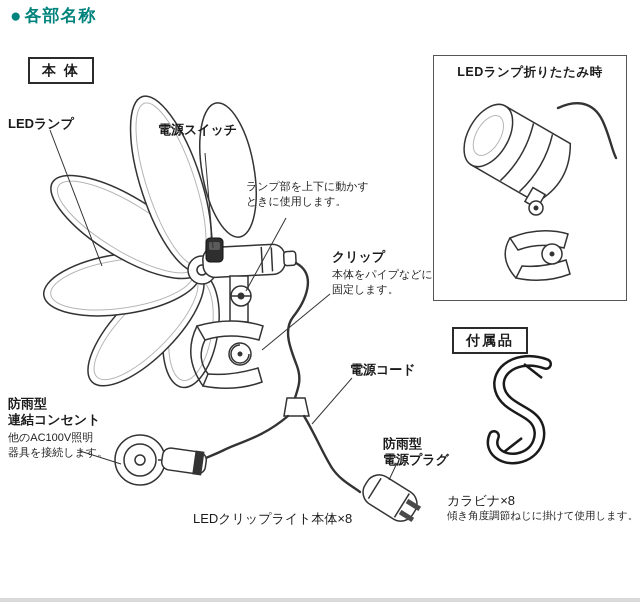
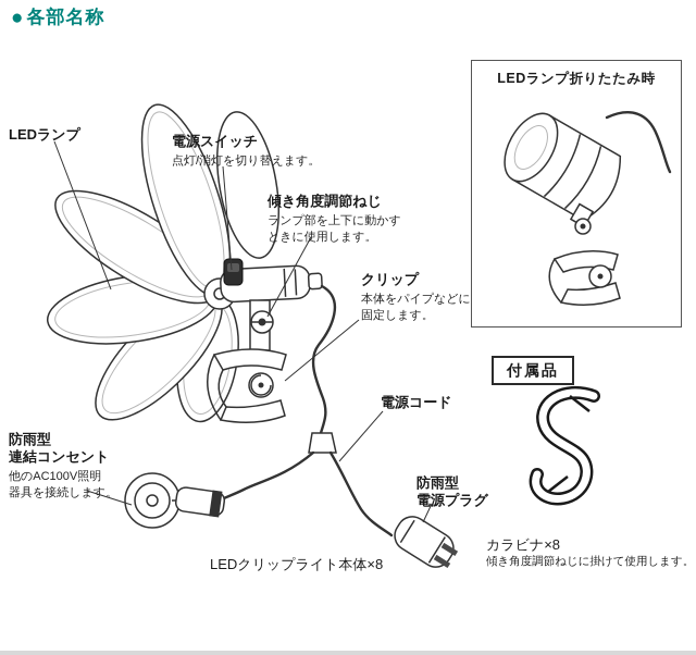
  ●
  各部名称
- 本 体
  LEDランプ
  電源スイッチ
+ 点灯/消灯を切り替えます。
+ 傾き角度調節ねじ
  ランプ部を上下に動かす
  ときに使用します。
  クリップ
  本体をパイプなどに
  固定します。
  電源コード
  防雨型
  連結コンセント
  他のAC100V照明
  器具を接続します。
  防雨型
  電源プラグ
  LEDクリップライト本体×8
  LEDランプ折りたたみ時
  付属品
  カラビナ×8
  傾き角度調節ねじに掛けて使用します。
